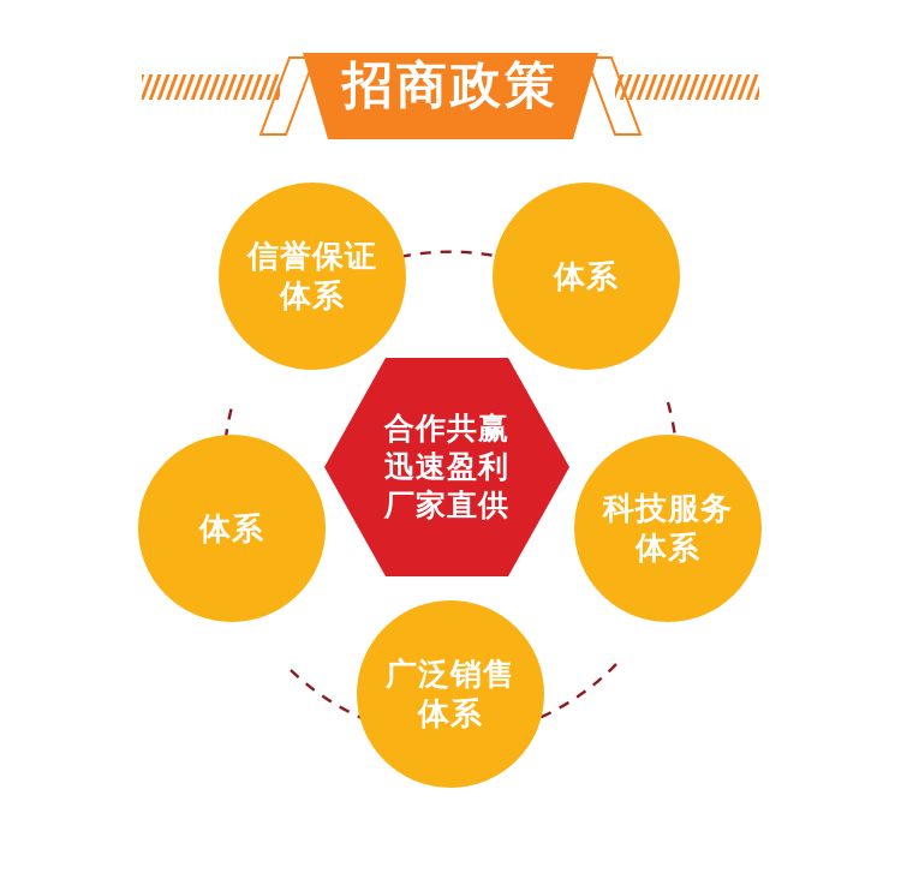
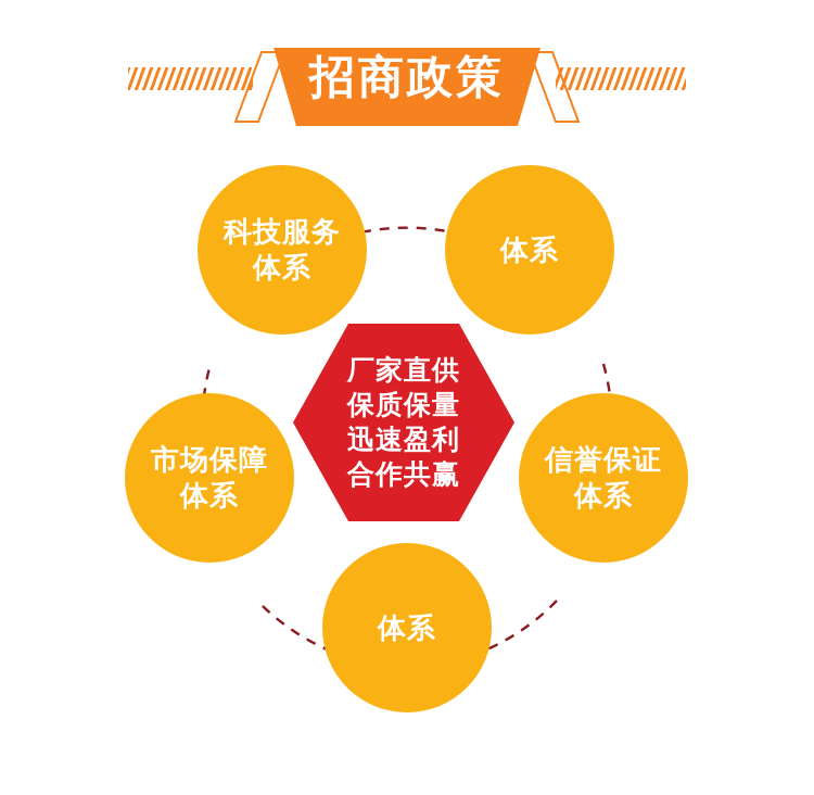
  招商政策
- 信誉保证
+ 科技服务
  体系
  体系
- 科技服务
+ 信誉保证
  体系
- 广泛销售
  体系
+ 市场保障
  体系
- 合作共赢
+ 厂家直供
+ 保质保量
  迅速盈利
- 厂家直供
+ 合作共赢
